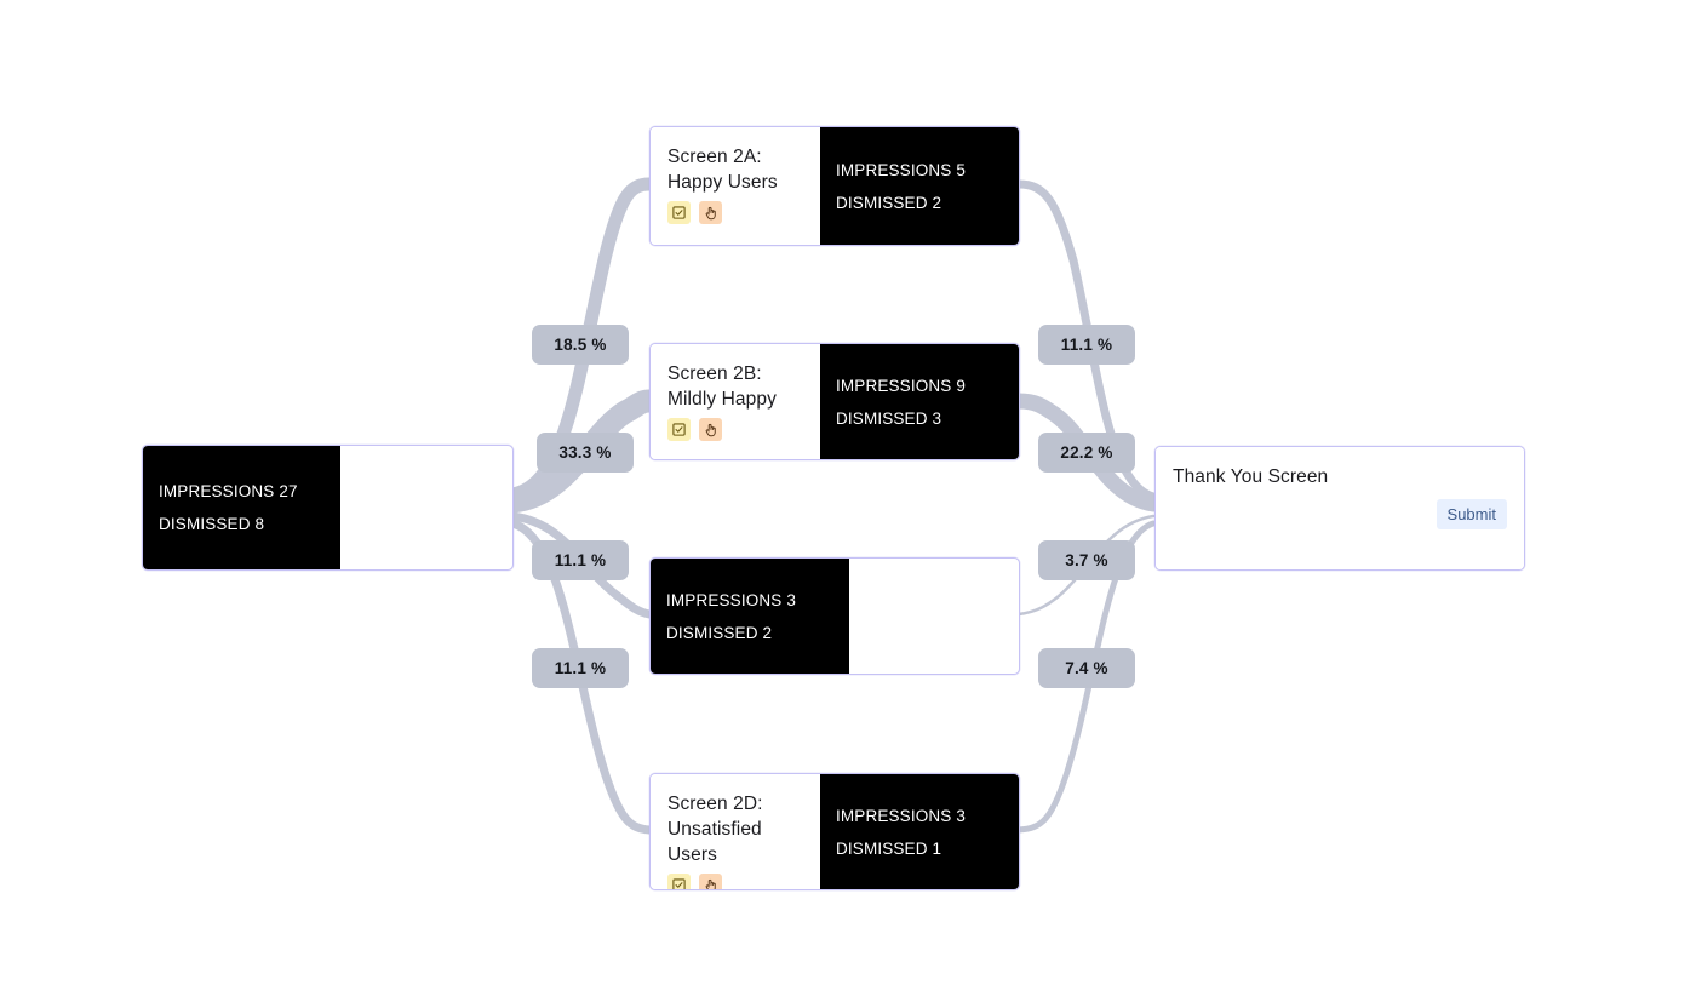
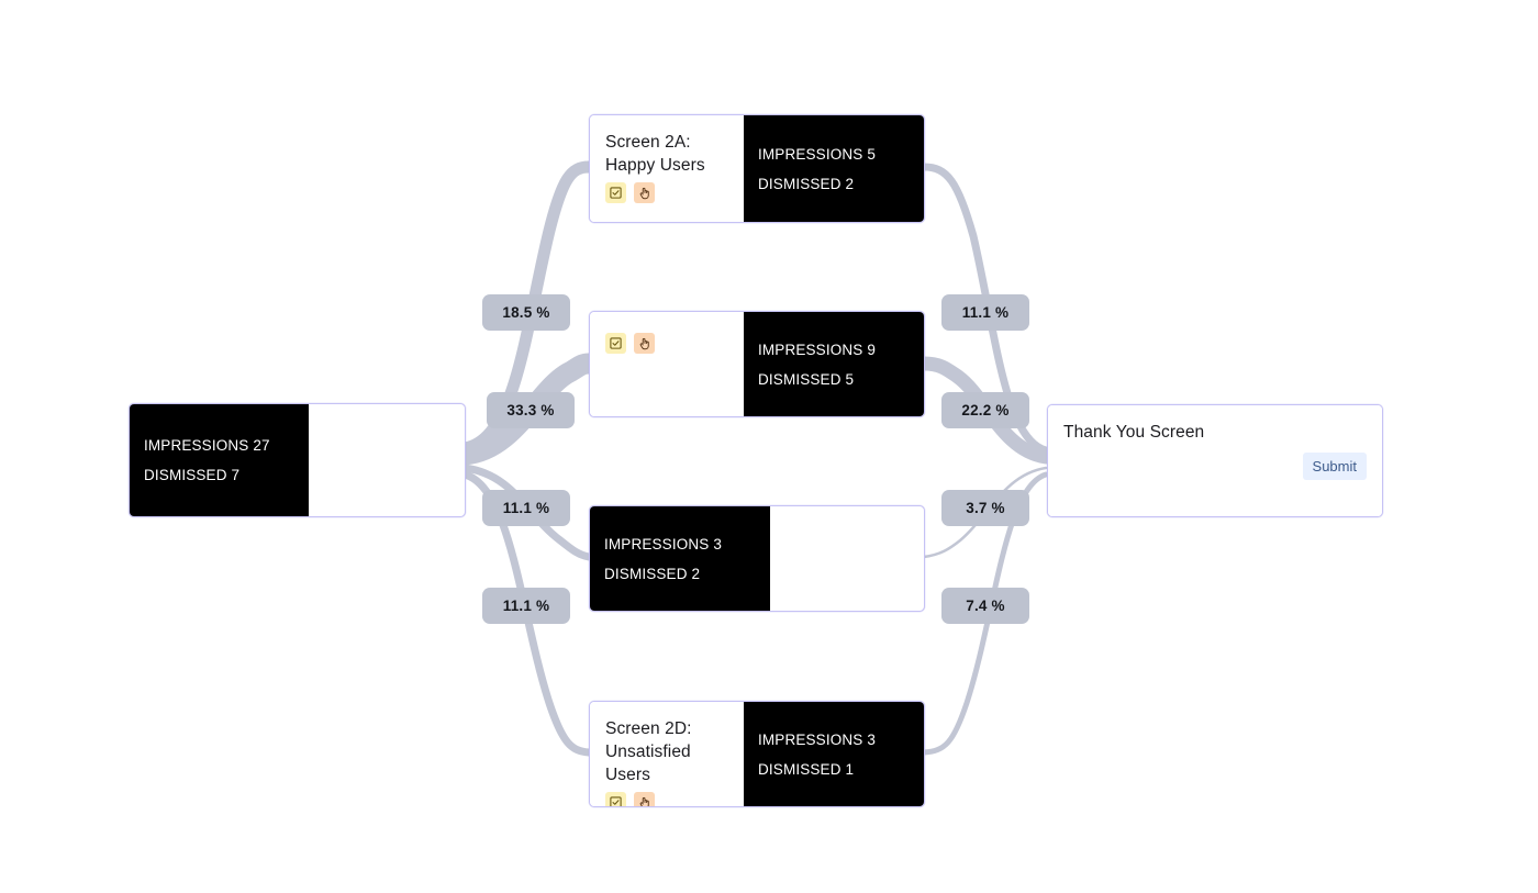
  IMPRESSIONS 27
- DISMISSED 8
+ DISMISSED 7
  Screen 2A: Happy Users
  IMPRESSIONS 5
  DISMISSED 2
- Screen 2B: Mildly Happy
  IMPRESSIONS 9
- DISMISSED 3
+ DISMISSED 5
  IMPRESSIONS 3
  DISMISSED 2
  Screen 2D: Unsatisfied Users
  IMPRESSIONS 3
  DISMISSED 1
  Thank You Screen
  Submit
  18.5 %
  33.3 %
  11.1 %
  11.1 %
  11.1 %
  22.2 %
  3.7 %
  7.4 %
